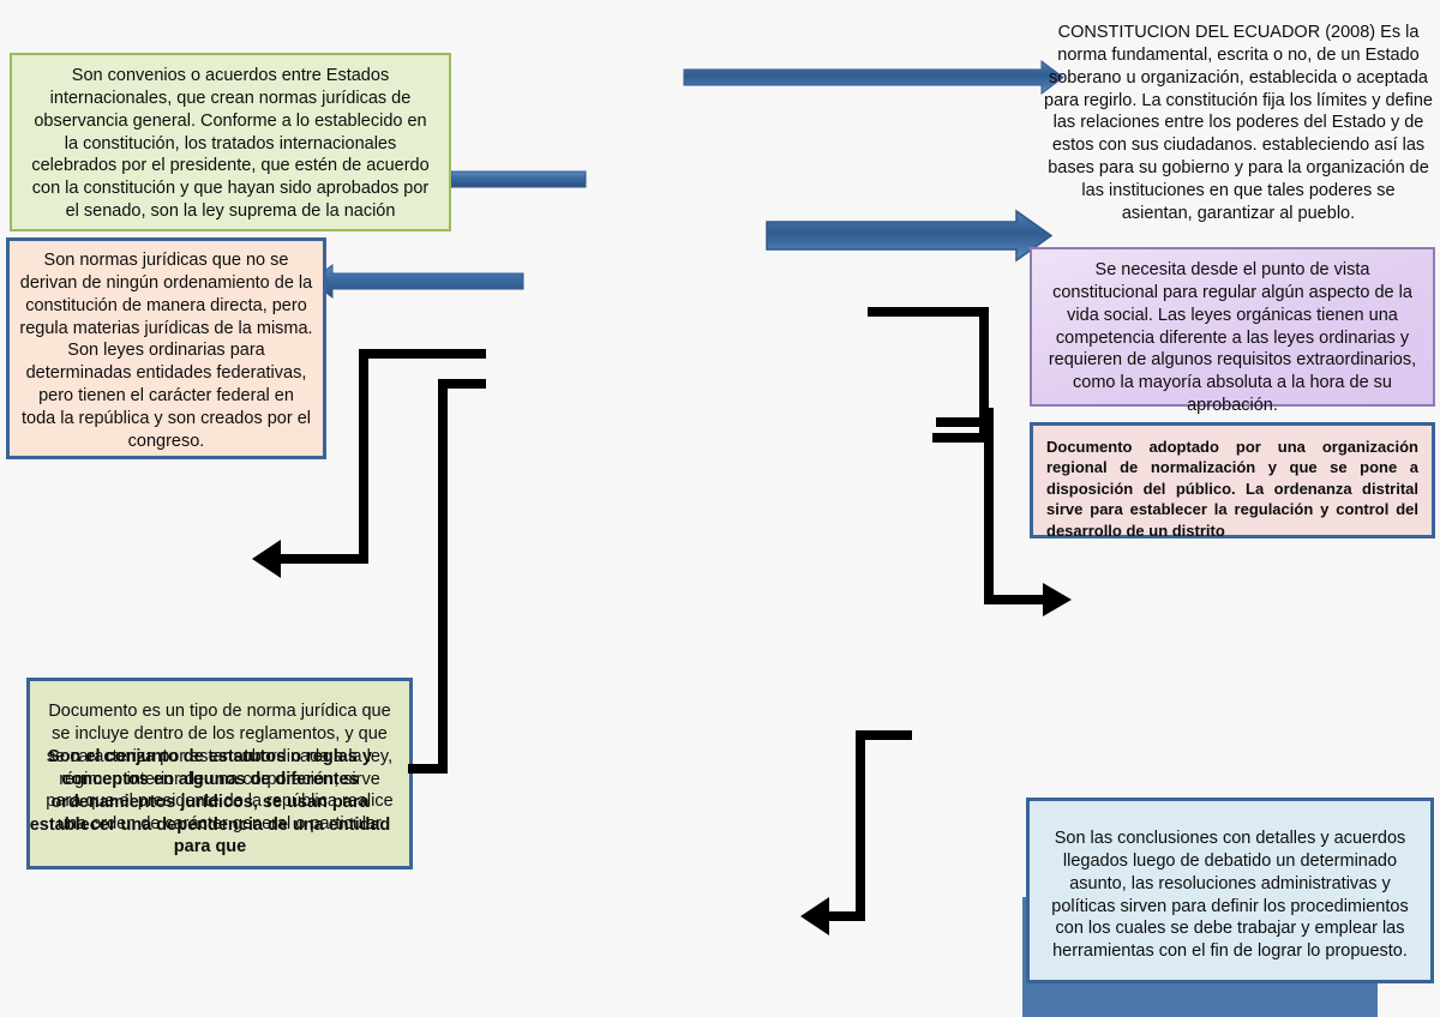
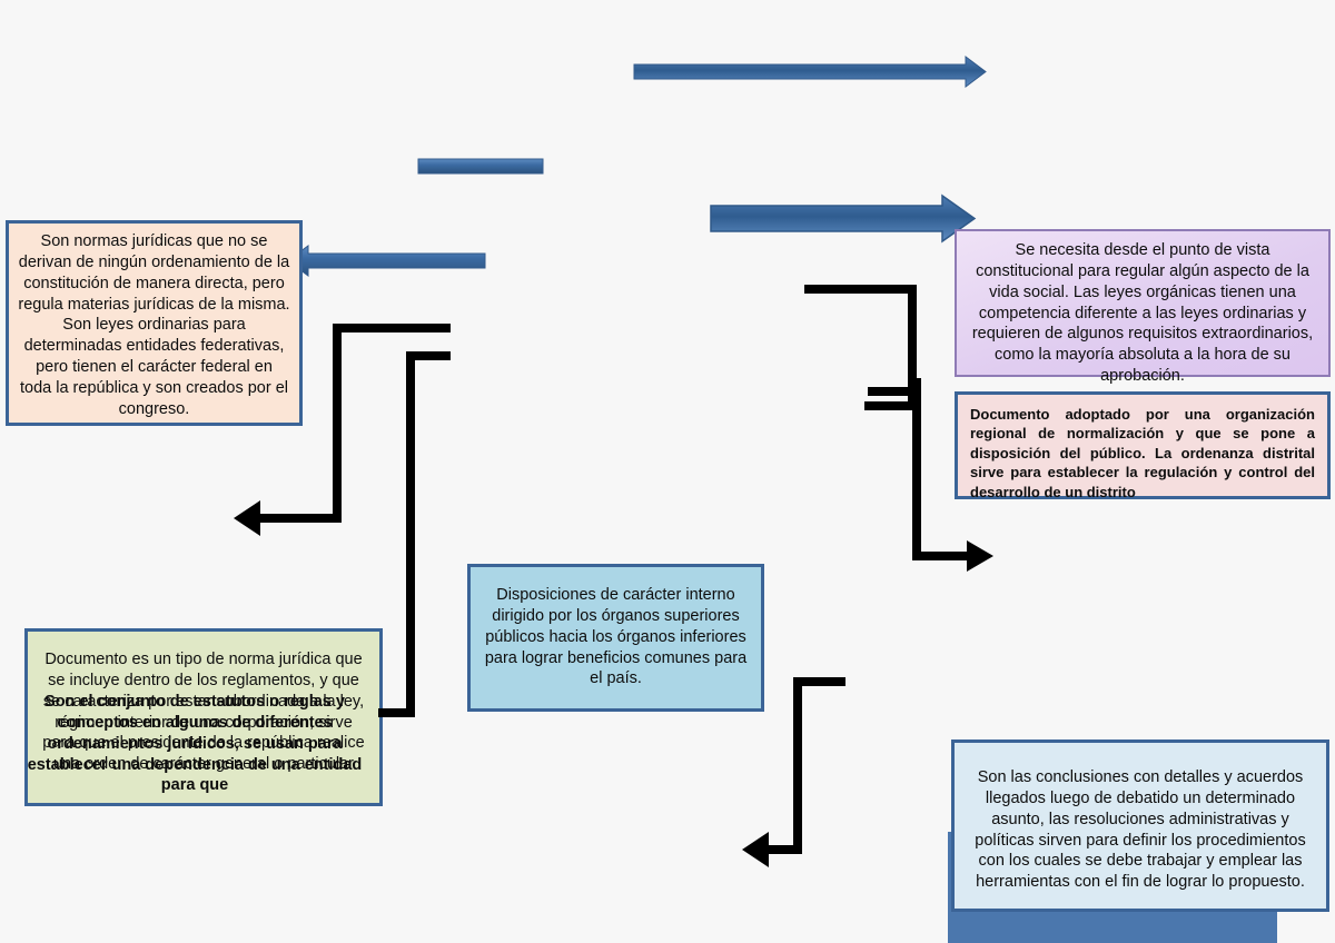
- Son convenios o acuerdos entre Estados internacionales, que crean normas jurídicas de observancia general. Conforme a lo establecido en la constitución, los tratados internacionales celebrados por el presidente, que estén de acuerdo con la constitución y que hayan sido aprobados por el senado, son la ley suprema de la nación
  Son normas jurídicas que no se derivan de ningún ordenamiento de la constitución de manera directa, pero regula materias jurídicas de la misma. Son leyes ordinarias para determinadas entidades federativas, pero tienen el carácter federal en toda la república y son creados por el congreso.
- CONSTITUCION DEL ECUADOR (2008) Es la norma fundamental, escrita o no, de un Estado soberano u organización, establecida o aceptada para regirlo. La constitución fija los límites y define las relaciones entre los poderes del Estado y de estos con sus ciudadanos. estableciendo así las bases para su gobierno y para la organización de las instituciones en que tales poderes se asientan, garantizar al pueblo.
  Se necesita desde el punto de vista constitucional para regular algún aspecto de la vida social. Las leyes orgánicas tienen una competencia diferente a las leyes ordinarias y requieren de algunos requisitos extraordinarios, como la mayoría absoluta a la hora de su aprobación.
  Documento adoptado por una organización regional de normalización y que se pone a disposición del público. La ordenanza distrital sirve para establecer la regulación y control del desarrollo de un distrito
+ Disposiciones de carácter interno dirigido por los órganos superiores públicos hacia los órganos inferiores para lograr beneficios comunes para el país.
  Documento es un tipo de norma jurídica que se incluye dentro de los reglamentos, y que se caracteriza por estar subordinada a la ley, régimen interior de una corporación, sirve para que el presidente de la república realice una orden de carácter general o particular
  Son el conjunto de estatutos o reglas y conceptos en algunos de diferentes ordenamientos jurídicos, se usan para establecer una dependencia de una entidad para que
  Son las conclusiones con detalles y acuerdos llegados luego de debatido un determinado asunto, las resoluciones administrativas y políticas sirven para definir los procedimientos con los cuales se debe trabajar y emplear las herramientas con el fin de lograr lo propuesto.
